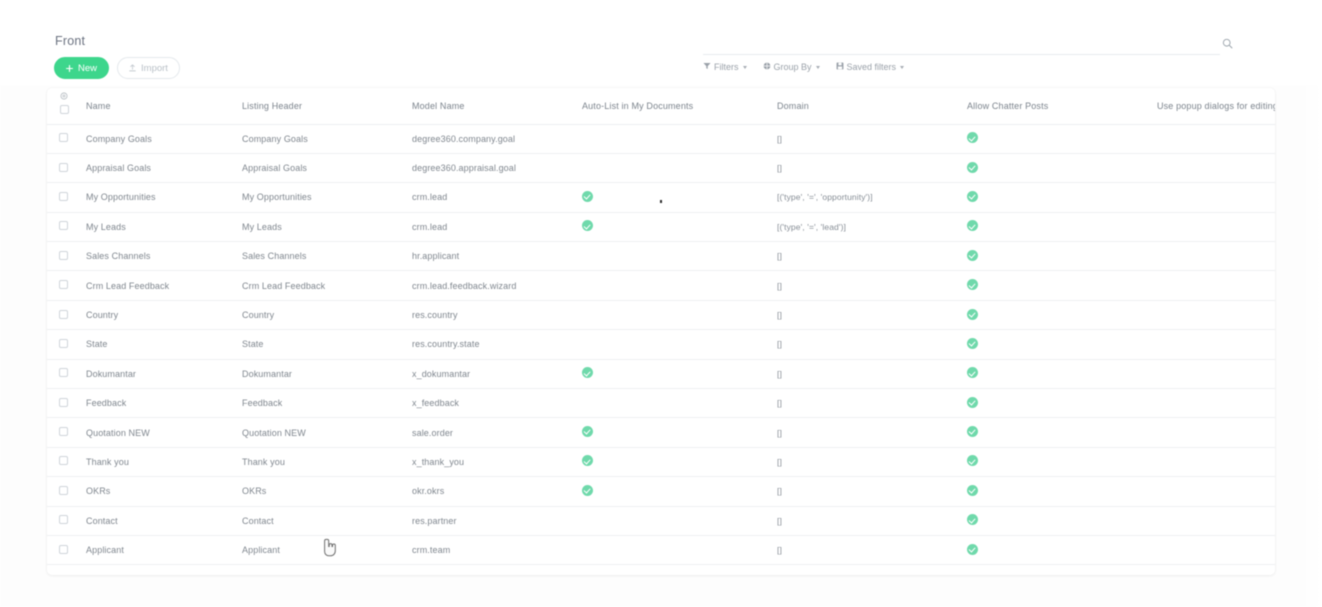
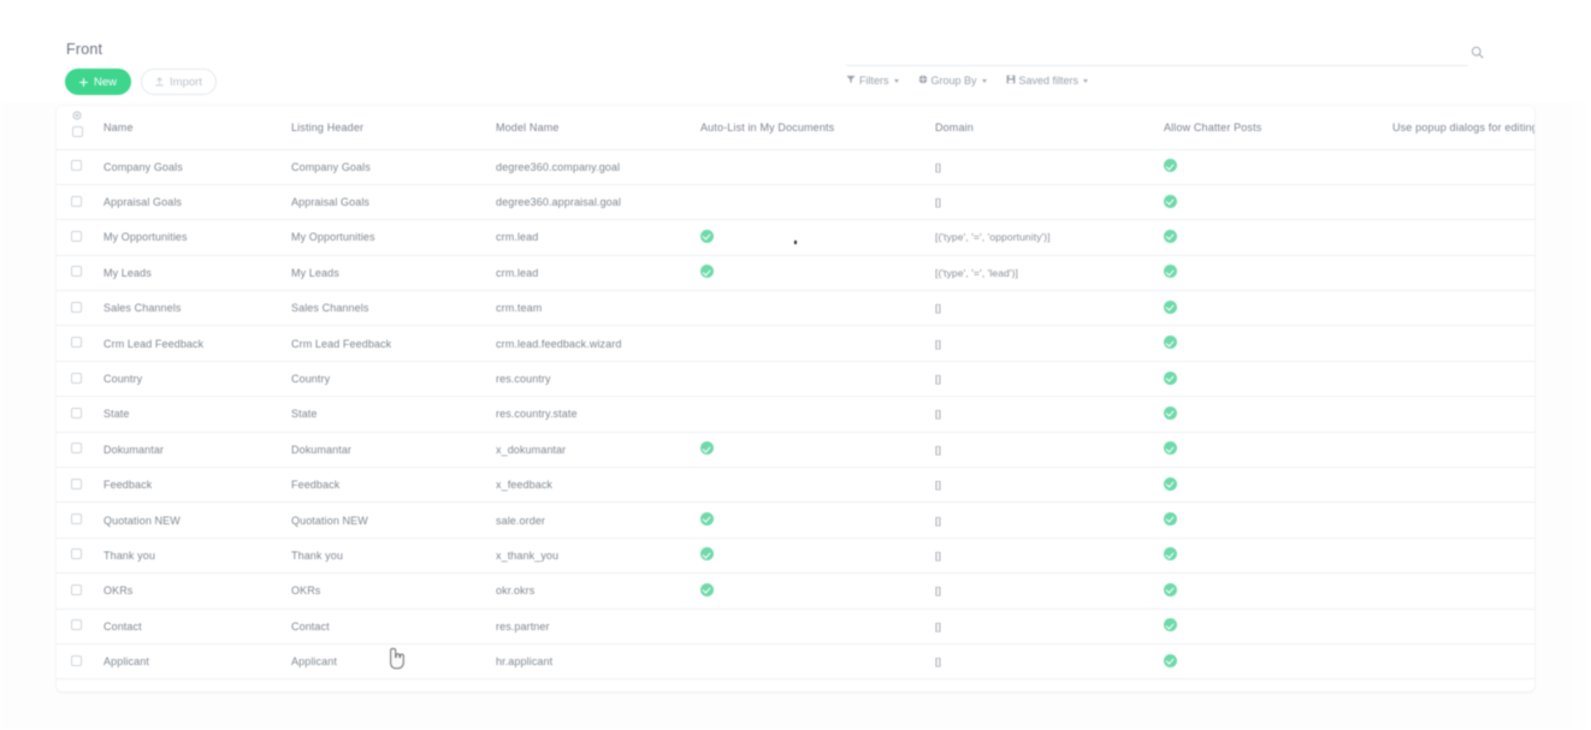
  Front
  New
  Import
  Filters
  Group By
  Saved filters
  	Name	Listing Header	Model Name	Auto-List in My Documents	Domain	Allow Chatter Posts	Use popup dialogs for editin
  	Company Goals	Company Goals	degree360.company.goal		[]
  	Appraisal Goals	Appraisal Goals	degree360.appraisal.goal		[]
  	My Opportunities	My Opportunities	crm.lead		[('type', '=', 'opportunity')]
  	My Leads	My Leads	crm.lead		[('type', '=', 'lead')]
- 	Sales Channels	Sales Channels	hr.applicant		[]
+ 	Sales Channels	Sales Channels	crm.team		[]
  	Crm Lead Feedback	Crm Lead Feedback	crm.lead.feedback.wizard		[]
  	Country	Country	res.country		[]
  	State	State	res.country.state		[]
  	Dokumantar	Dokumantar	x_dokumantar		[]
  	Feedback	Feedback	x_feedback		[]
  	Quotation NEW	Quotation NEW	sale.order		[]
  	Thank you	Thank you	x_thank_you		[]
  	OKRs	OKRs	okr.okrs		[]
  	Contact	Contact	res.partner		[]
- 	Applicant	Applicant	crm.team		[]
+ 	Applicant	Applicant	hr.applicant		[]
